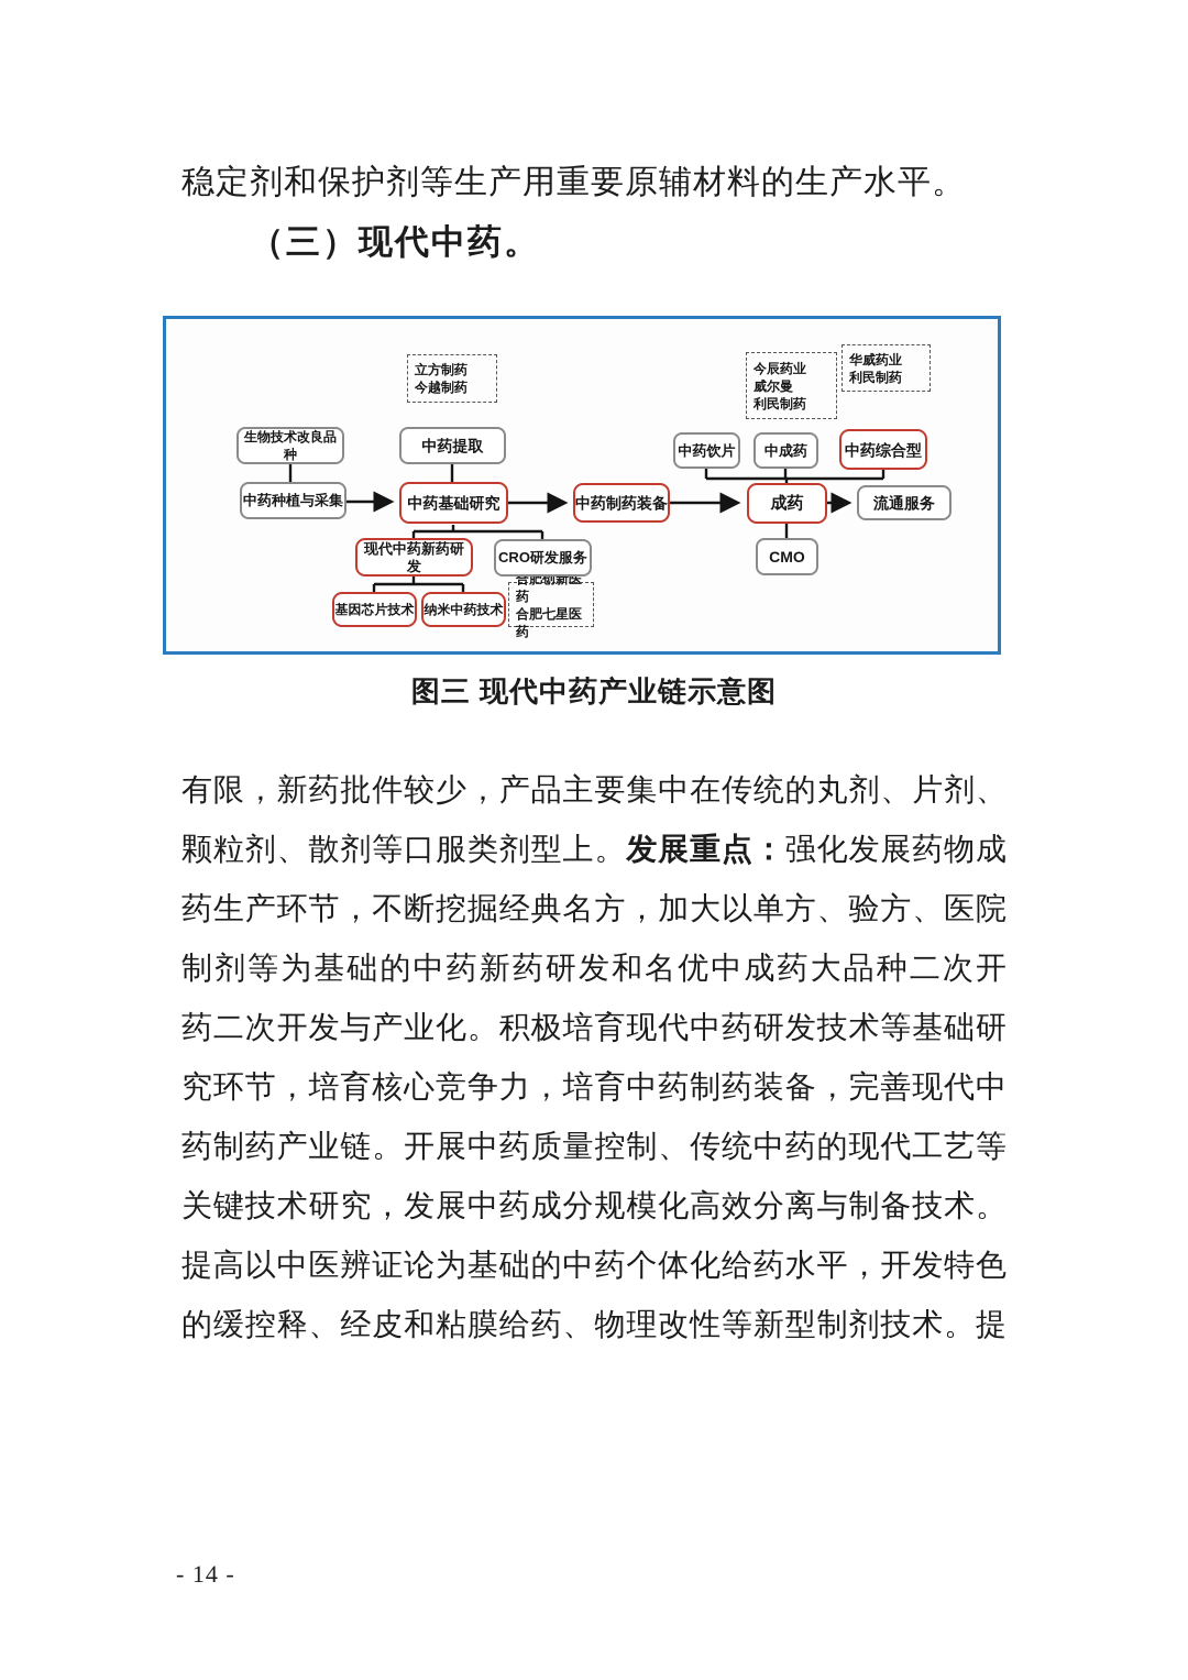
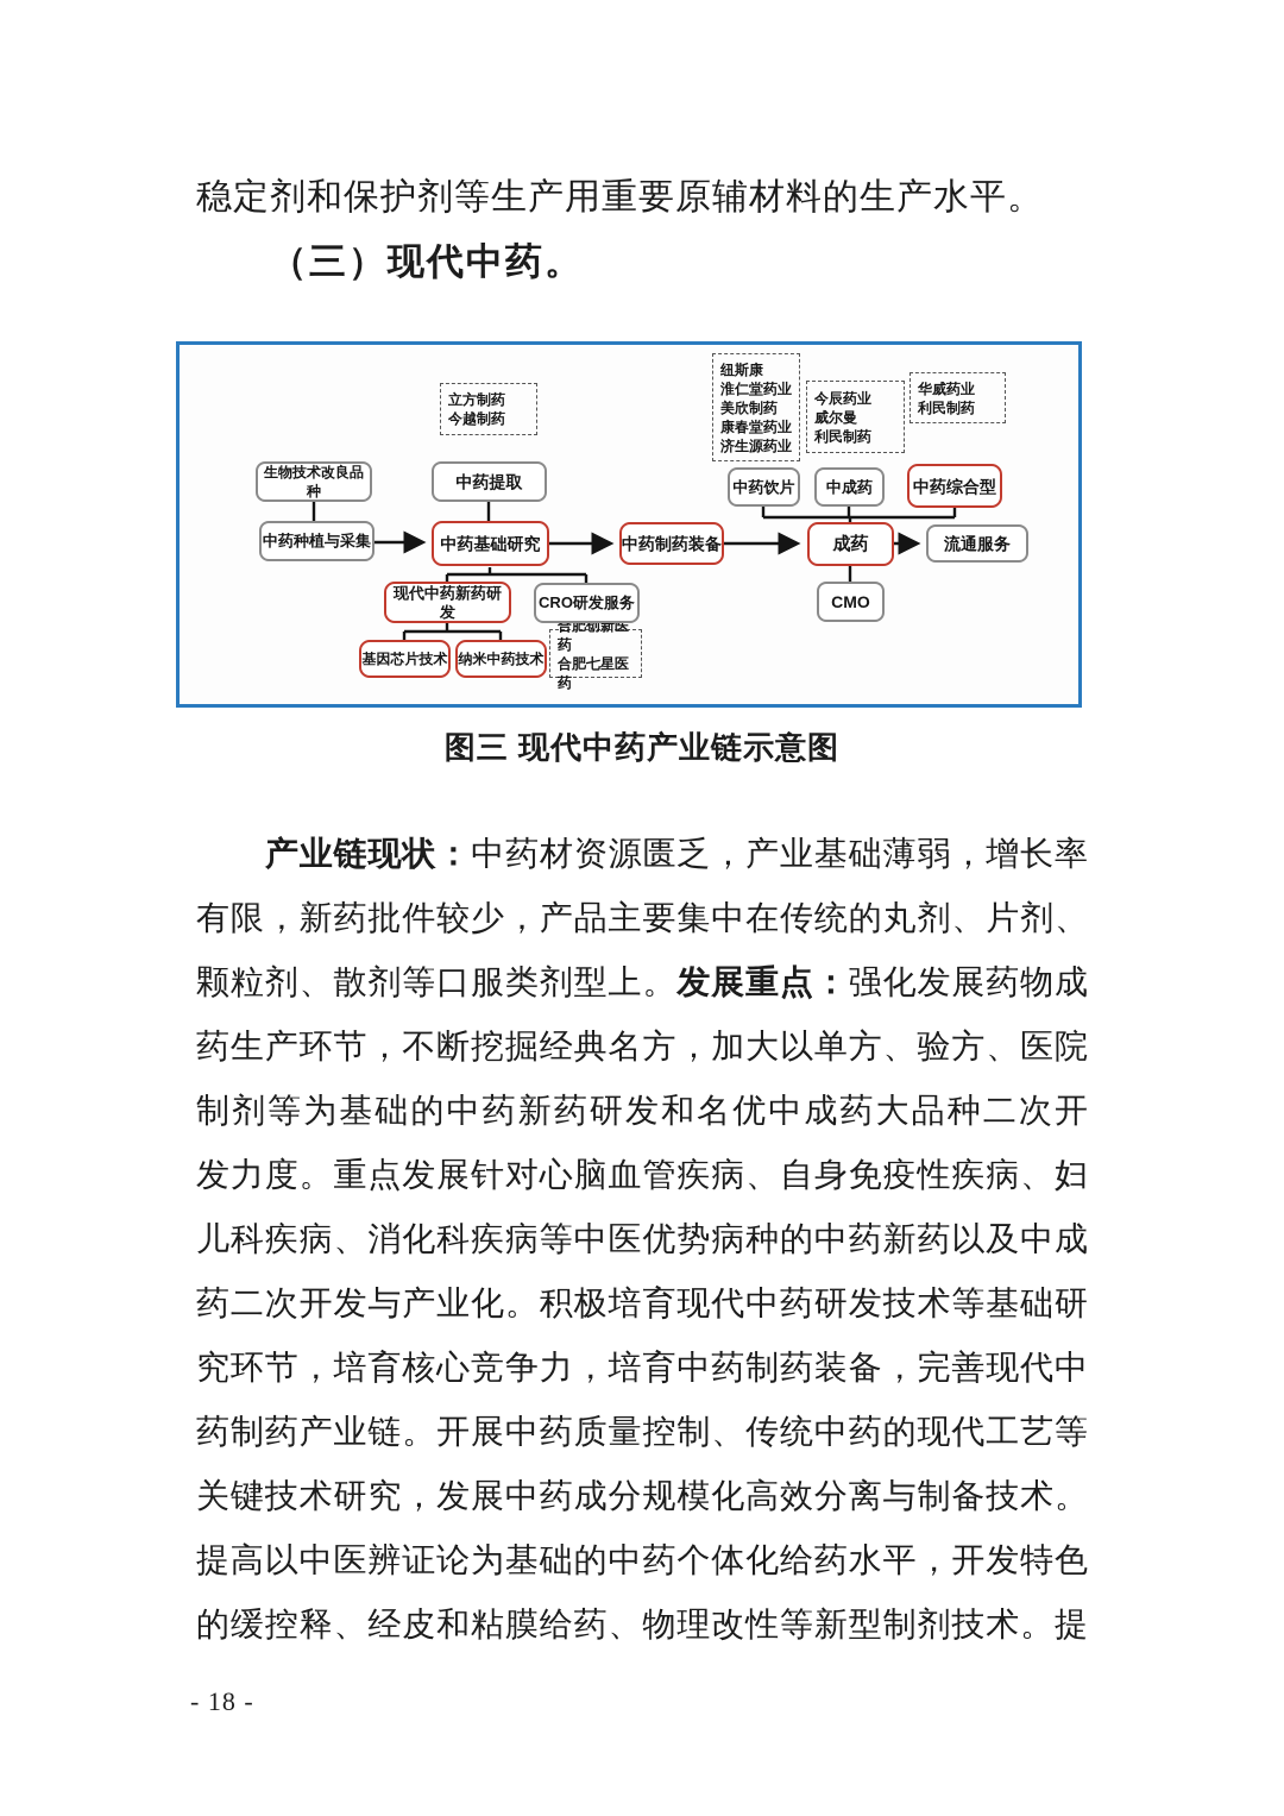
  稳定剂和保护剂等生产用重要原辅材料的生产水平。
  （三）现代中药。
  立方制药
  今越制药
+ 纽斯康
+ 淮仁堂药业
+ 美欣制药
+ 康春堂药业
+ 济生源药业
  今辰药业
  威尔曼
  利民制药
  华威药业
  利民制药
  合肥创新医药
  合肥七星医药
  生物技术改良品种
  中药提取
  中药饮片
  中成药
  中药种植与采集
  流通服务
  CMO
  CRO研发服务
  中药综合型
  中药基础研究
  中药制药装备
  成药
  现代中药新药研发
  基因芯片技术
  纳米中药技术
  图三 现代中药产业链示意图
+ 产业链现状：中药材资源匮乏，产业基础薄弱，增长率
  有限，新药批件较少，产品主要集中在传统的丸剂、片剂、
  颗粒剂、散剂等口服类剂型上。发展重点：强化发展药物成
  药生产环节，不断挖掘经典名方，加大以单方、验方、医院
  制剂等为基础的中药新药研发和名优中成药大品种二次开
+ 发力度。重点发展针对心脑血管疾病、自身免疫性疾病、妇
+ 儿科疾病、消化科疾病等中医优势病种的中药新药以及中成
  药二次开发与产业化。积极培育现代中药研发技术等基础研
  究环节，培育核心竞争力，培育中药制药装备，完善现代中
  药制药产业链。开展中药质量控制、传统中药的现代工艺等
  关键技术研究，发展中药成分规模化高效分离与制备技术。
  提高以中医辨证论为基础的中药个体化给药水平，开发特色
  的缓控释、经皮和粘膜给药、物理改性等新型制剂技术。提
- - 14 -
+ - 18 -
